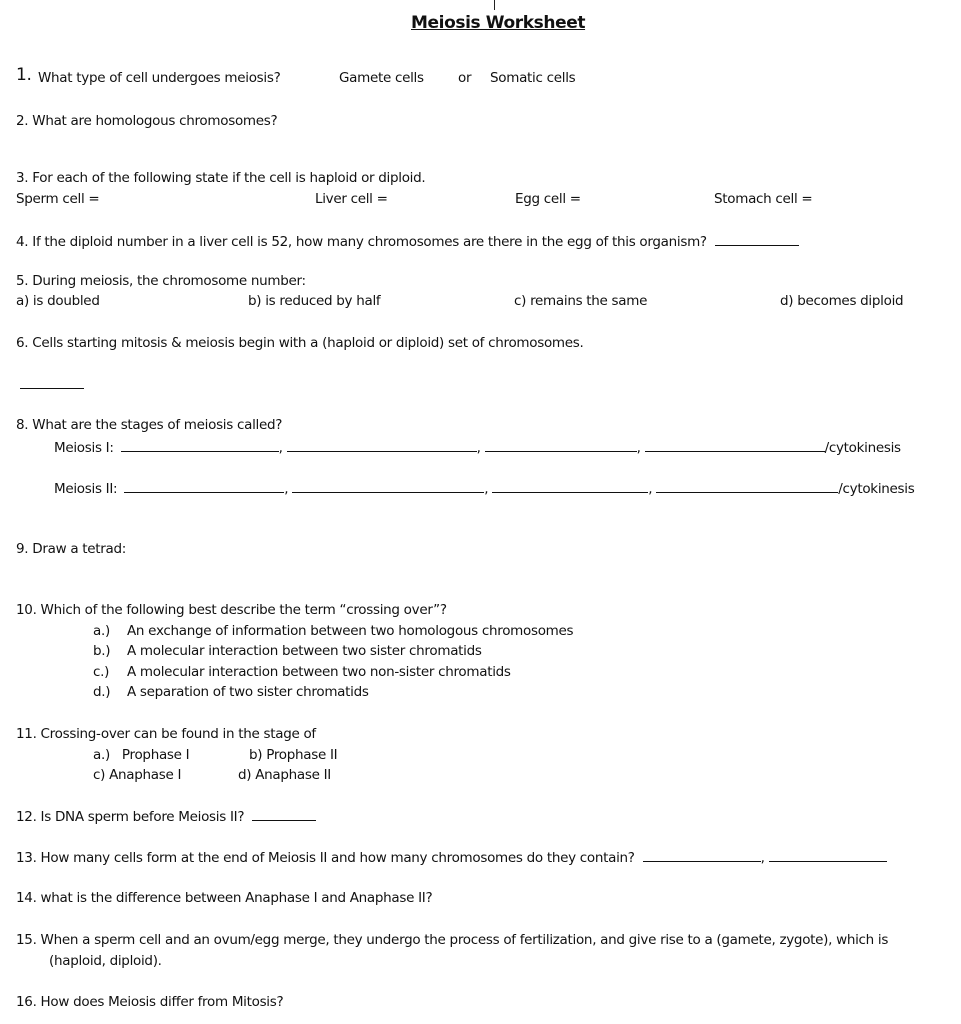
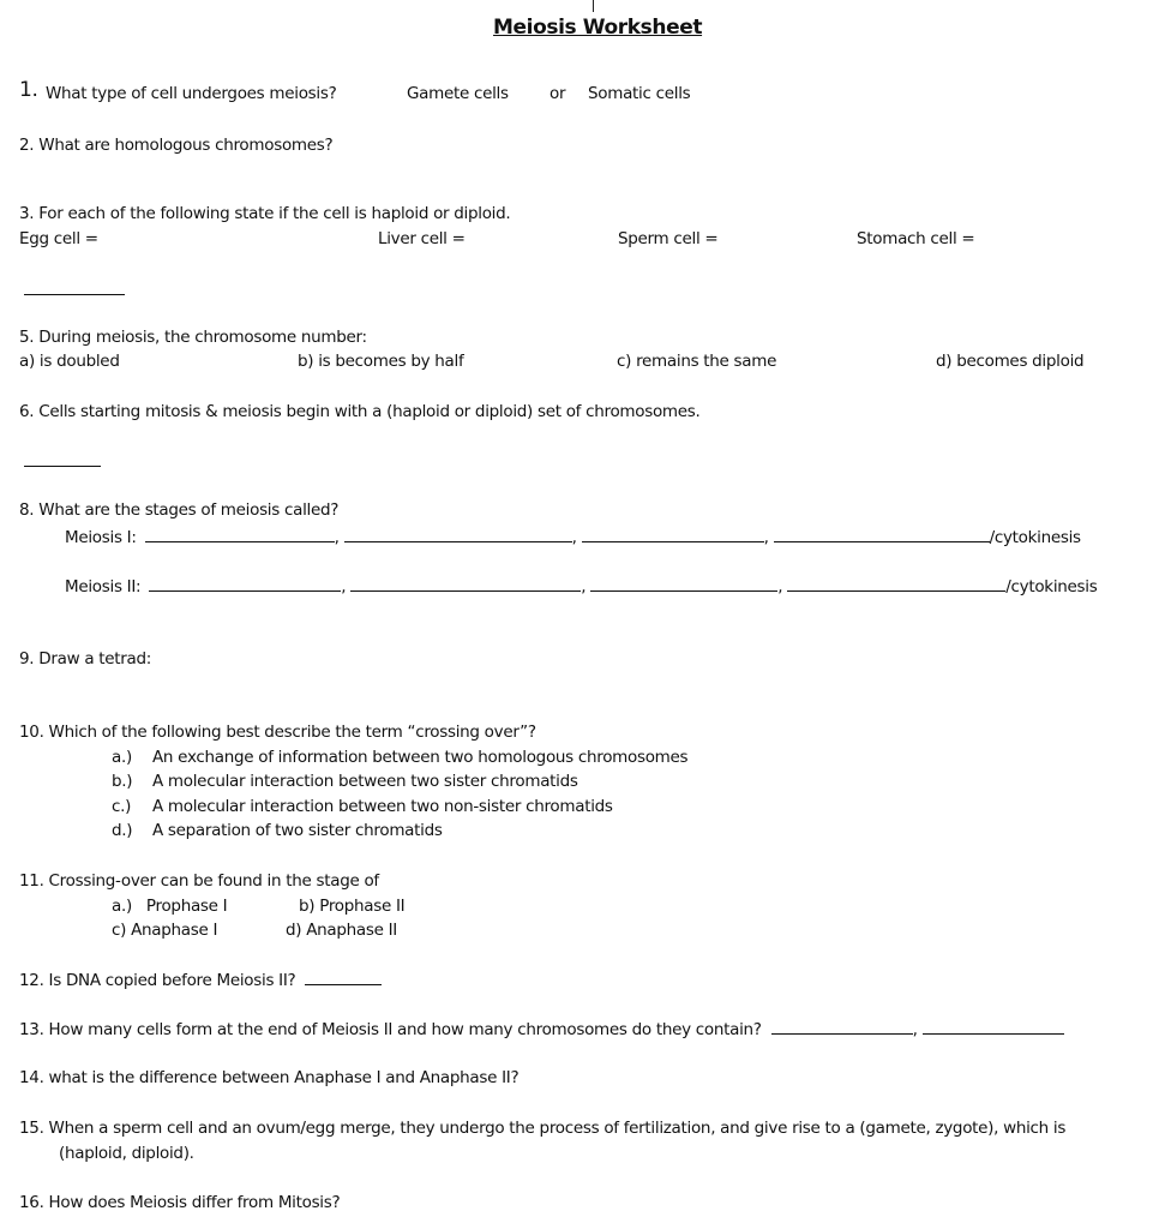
  Meiosis Worksheet
  1.
  What type of cell undergoes meiosis?
  Gamete cells
  or
  Somatic cells
  2. What are homologous chromosomes?
  3. For each of the following state if the cell is haploid or diploid.
- Sperm cell =
+ Egg cell =
  Liver cell =
- Egg cell =
+ Sperm cell =
  Stomach cell =
- 4. If the diploid number in a liver cell is 52, how many chromosomes are there in the egg of this organism?
  5. During meiosis, the chromosome number:
  a) is doubled
- b) is reduced by half
+ b) is becomes by half
  c) remains the same
  d) becomes diploid
  6. Cells starting mitosis & meiosis begin with a (haploid or diploid) set of chromosomes.
  8. What are the stages of meiosis called?
  Meiosis I: , , , /cytokinesis
  Meiosis II: , , , /cytokinesis
  9. Draw a tetrad:
  10. Which of the following best describe the term “crossing over”?
  a.)
  An exchange of information between two homologous chromosomes
  b.)
  A molecular interaction between two sister chromatids
  c.)
  A molecular interaction between two non-sister chromatids
  d.)
  A separation of two sister chromatids
  11. Crossing-over can be found in the stage of
  a.) Prophase I
  b) Prophase II
  c) Anaphase I
  d) Anaphase II
- 12. Is DNA sperm before Meiosis II?
+ 12. Is DNA copied before Meiosis II?
  13. How many cells form at the end of Meiosis II and how many chromosomes do they contain? ,
  14. what is the difference between Anaphase I and Anaphase II?
  15. When a sperm cell and an ovum/egg merge, they undergo the process of fertilization, and give rise to a (gamete, zygote), which is
  (haploid, diploid).
  16. How does Meiosis differ from Mitosis?
